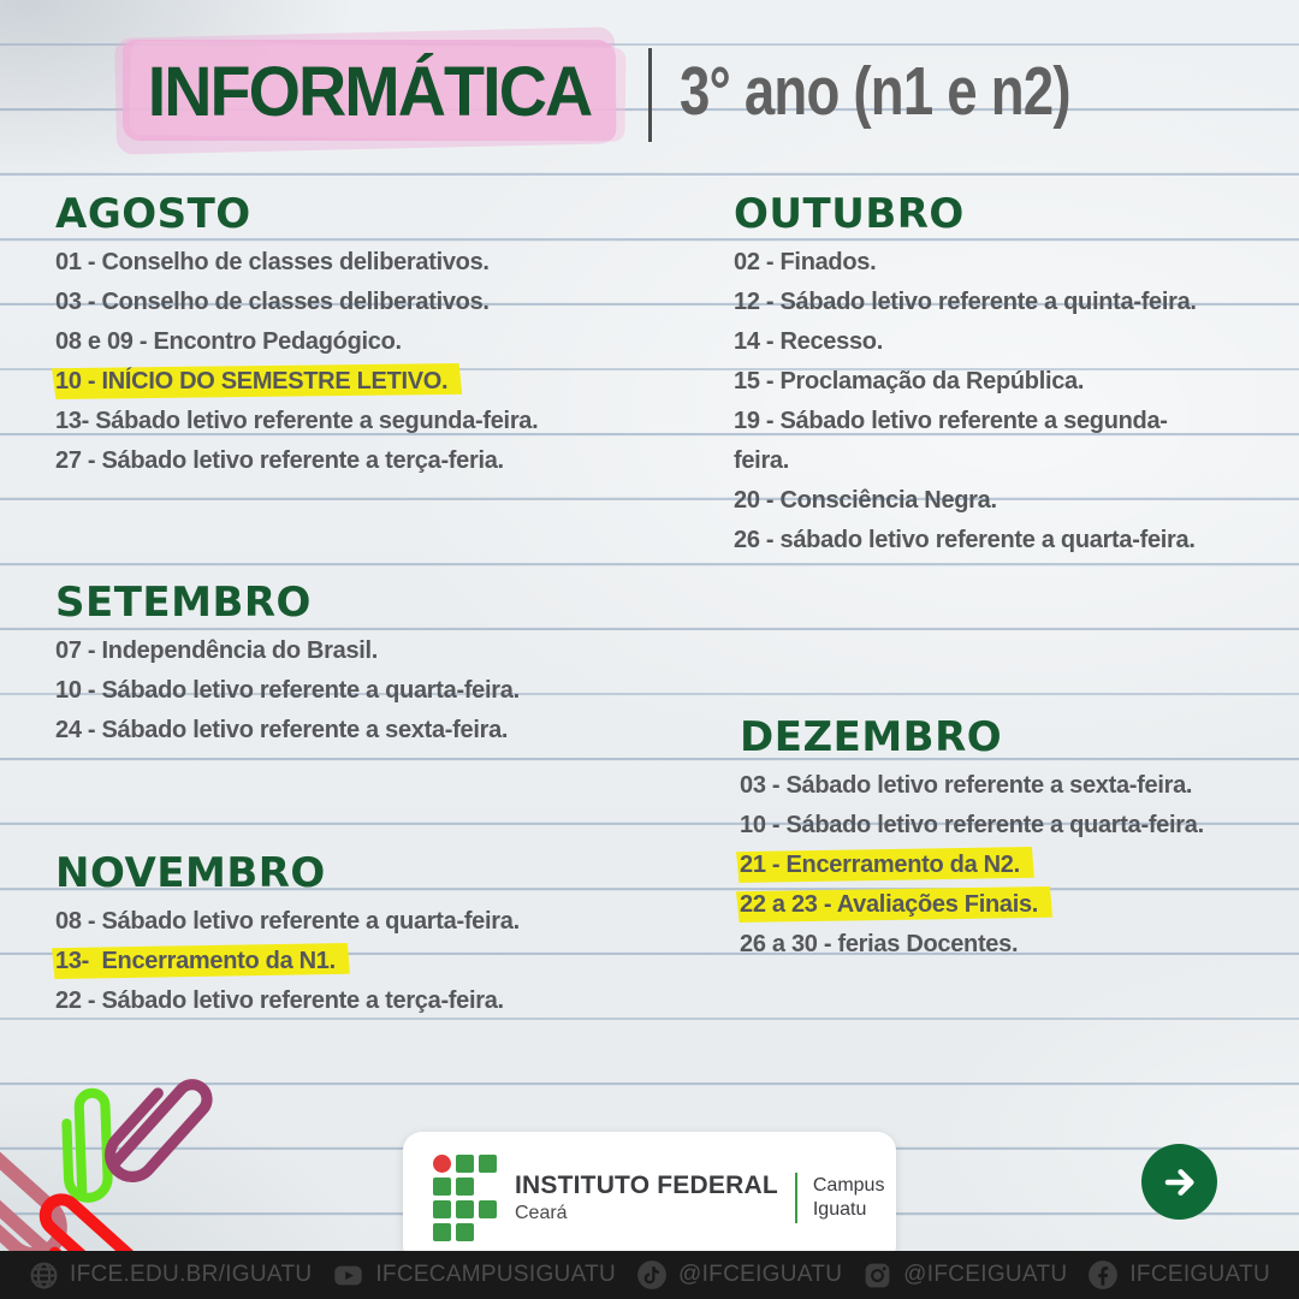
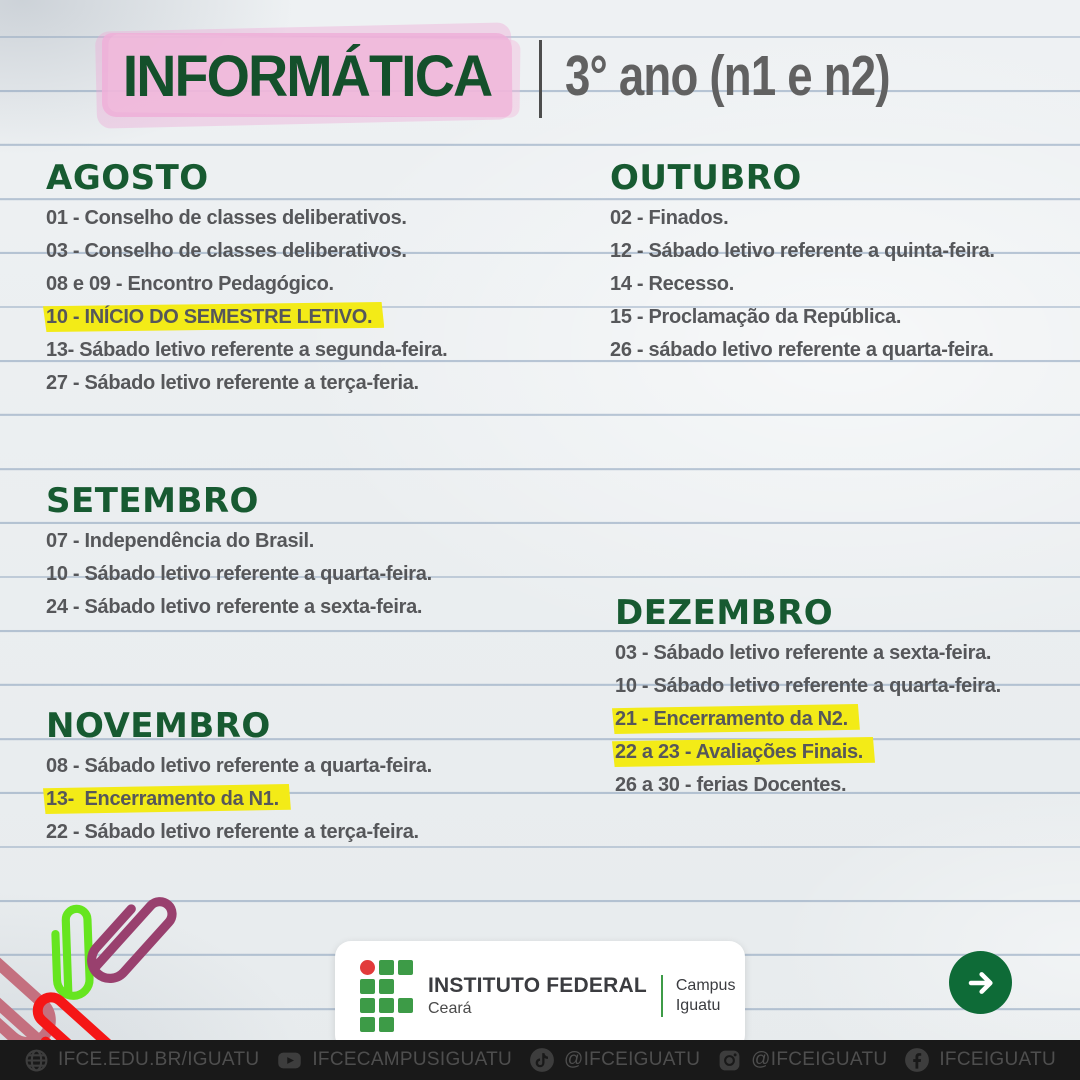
  INFORMÁTICA
  3° ano (n1 e n2)
  AGOSTO
  01 - Conselho de classes deliberativos.
  03 - Conselho de classes deliberativos.
  08 e 09 - Encontro Pedagógico.
  10 - INÍCIO DO SEMESTRE LETIVO.
  13- Sábado letivo referente a segunda-feira.
  27 - Sábado letivo referente a terça-feria.
  SETEMBRO
  07 - Independência do Brasil.
  10 - Sábado letivo referente a quarta-feira.
  24 - Sábado letivo referente a sexta-feira.
  NOVEMBRO
  08 - Sábado letivo referente a quarta-feira.
  13- Encerramento da N1.
  22 - Sábado letivo referente a terça-feira.
  OUTUBRO
  02 - Finados.
  12 - Sábado letivo referente a quinta-feira.
  14 - Recesso.
  15 - Proclamação da República.
- 19 - Sábado letivo referente a segunda-
- feira.
- 20 - Consciência Negra.
  26 - sábado letivo referente a quarta-feira.
  DEZEMBRO
  03 - Sábado letivo referente a sexta-feira.
  10 - Sábado letivo referente a quarta-feira.
  21 - Encerramento da N2.
  22 a 23 - Avaliações Finais.
  26 a 30 - ferias Docentes.
  INSTITUTO FEDERAL
  Ceará
  Campus
  Iguatu
  IFCE.EDU.BR/IGUATU
  IFCECAMPUSIGUATU
  @IFCEIGUATU
  @IFCEIGUATU
  IFCEIGUATU
